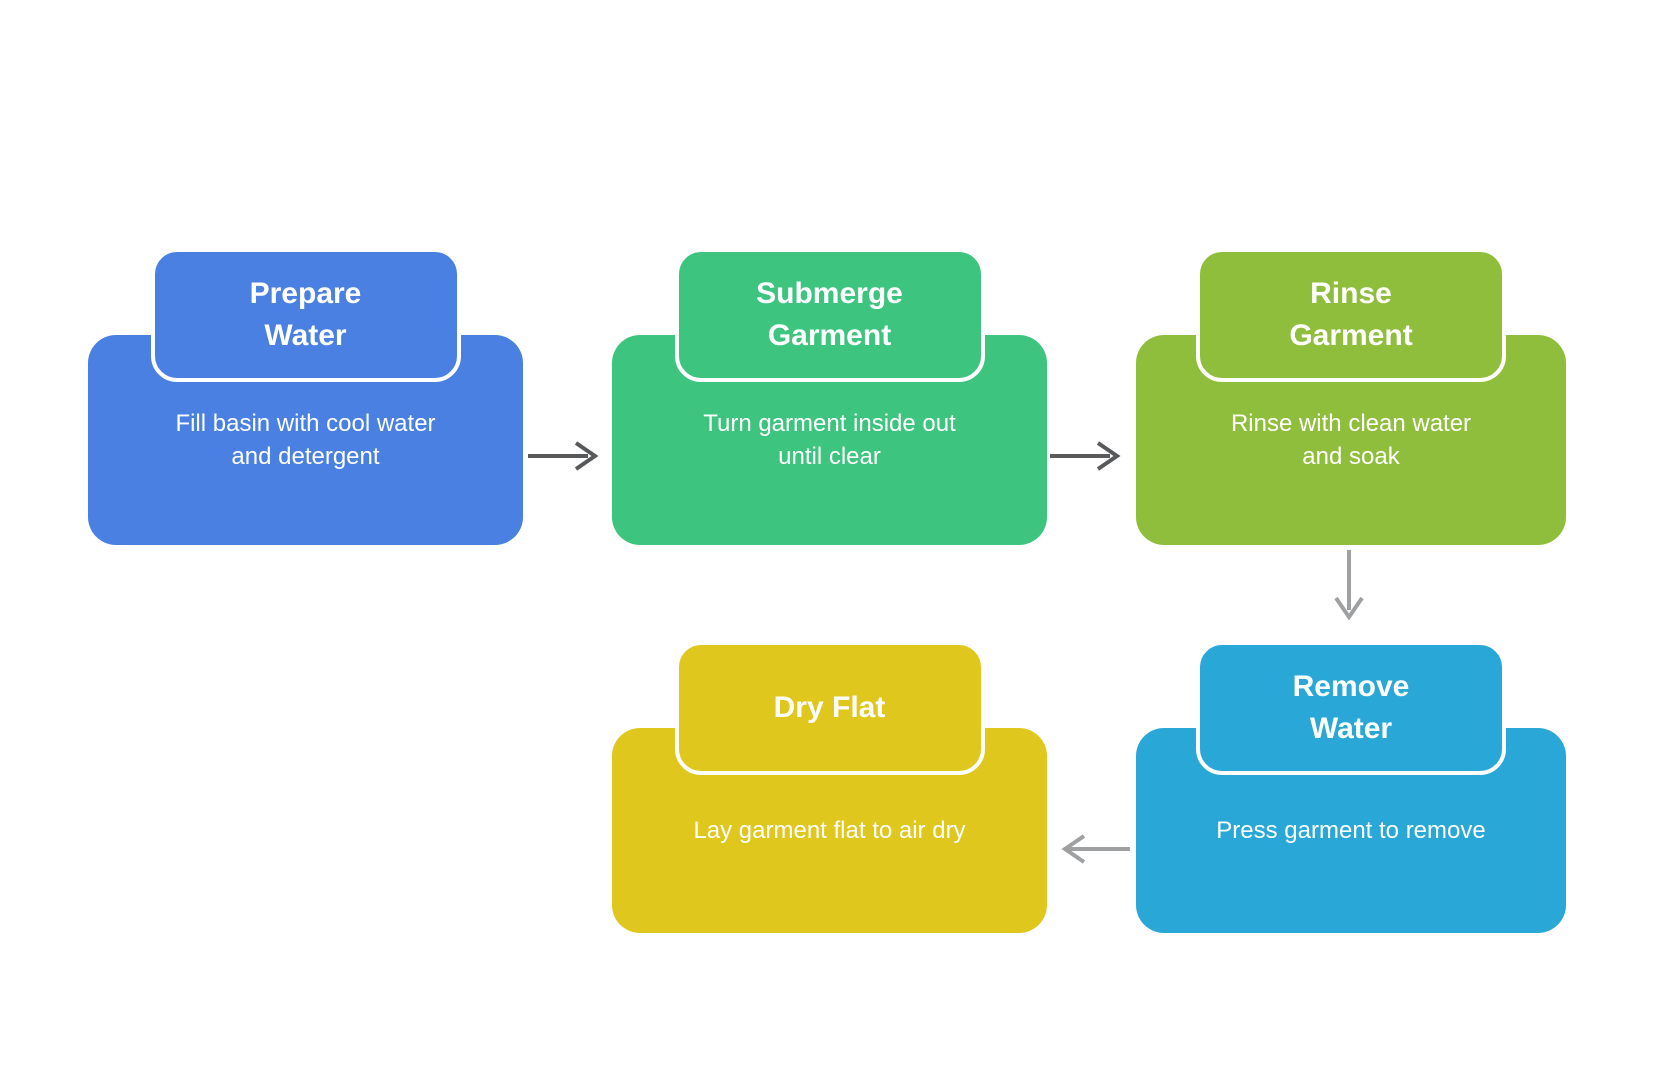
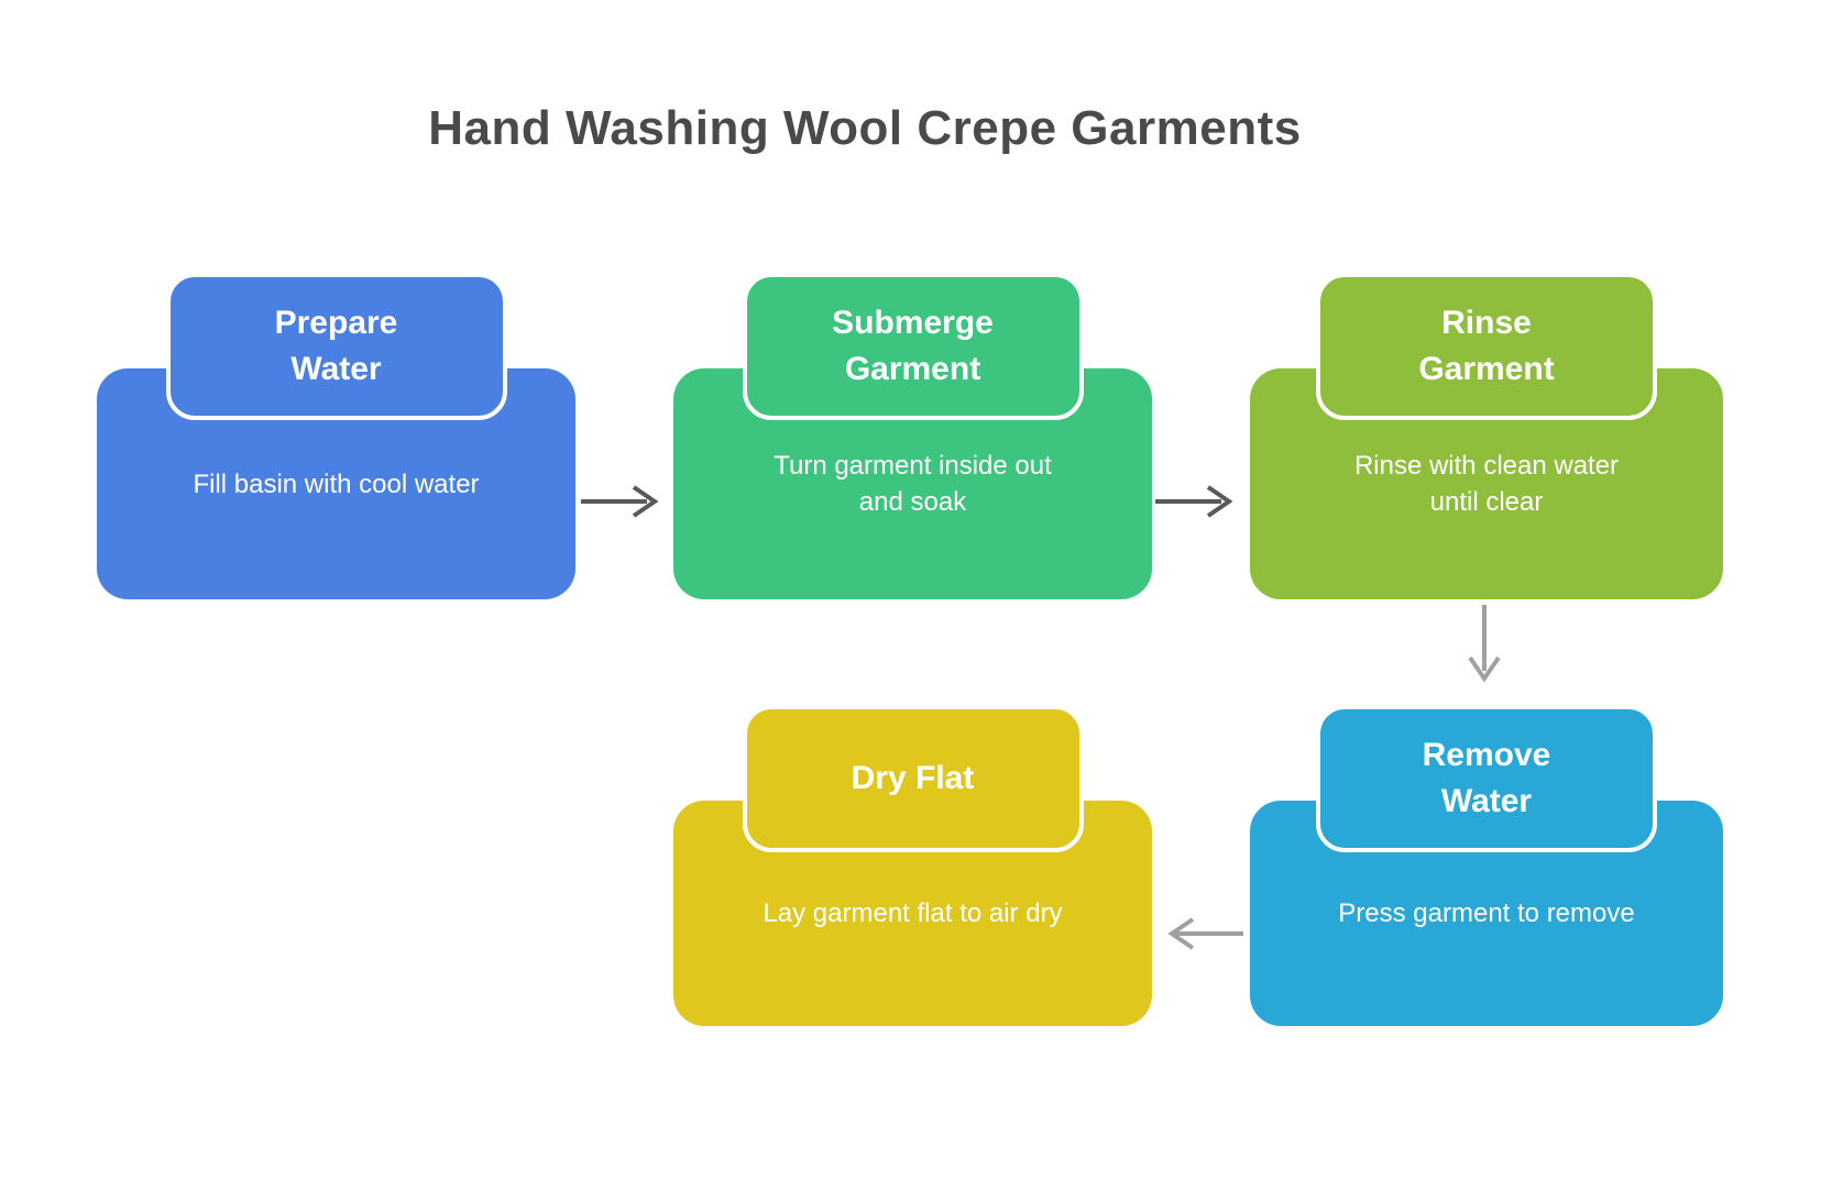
+ Hand Washing Wool Crepe Garments
  Fill basin with cool water
- and detergent
  Prepare
  Water
  Turn garment inside out
- until clear
+ and soak
  Submerge
  Garment
  Rinse with clean water
- and soak
+ until clear
  Rinse
  Garment
  Press garment to remove
  Remove
  Water
  Lay garment flat to air dry
  Dry Flat
